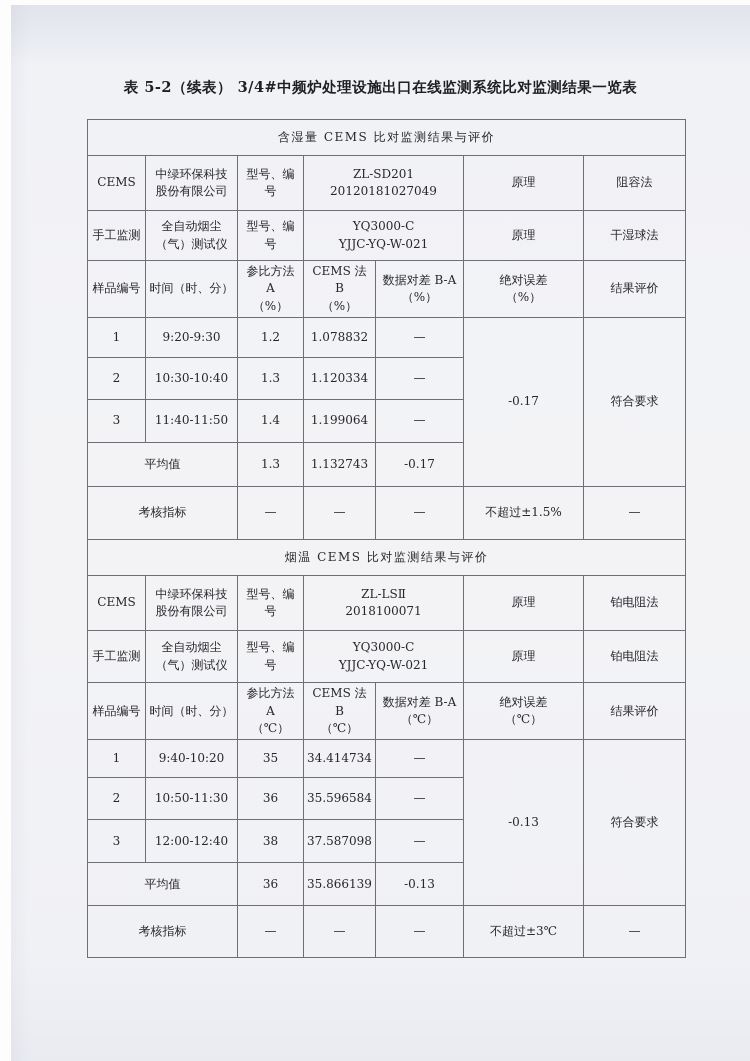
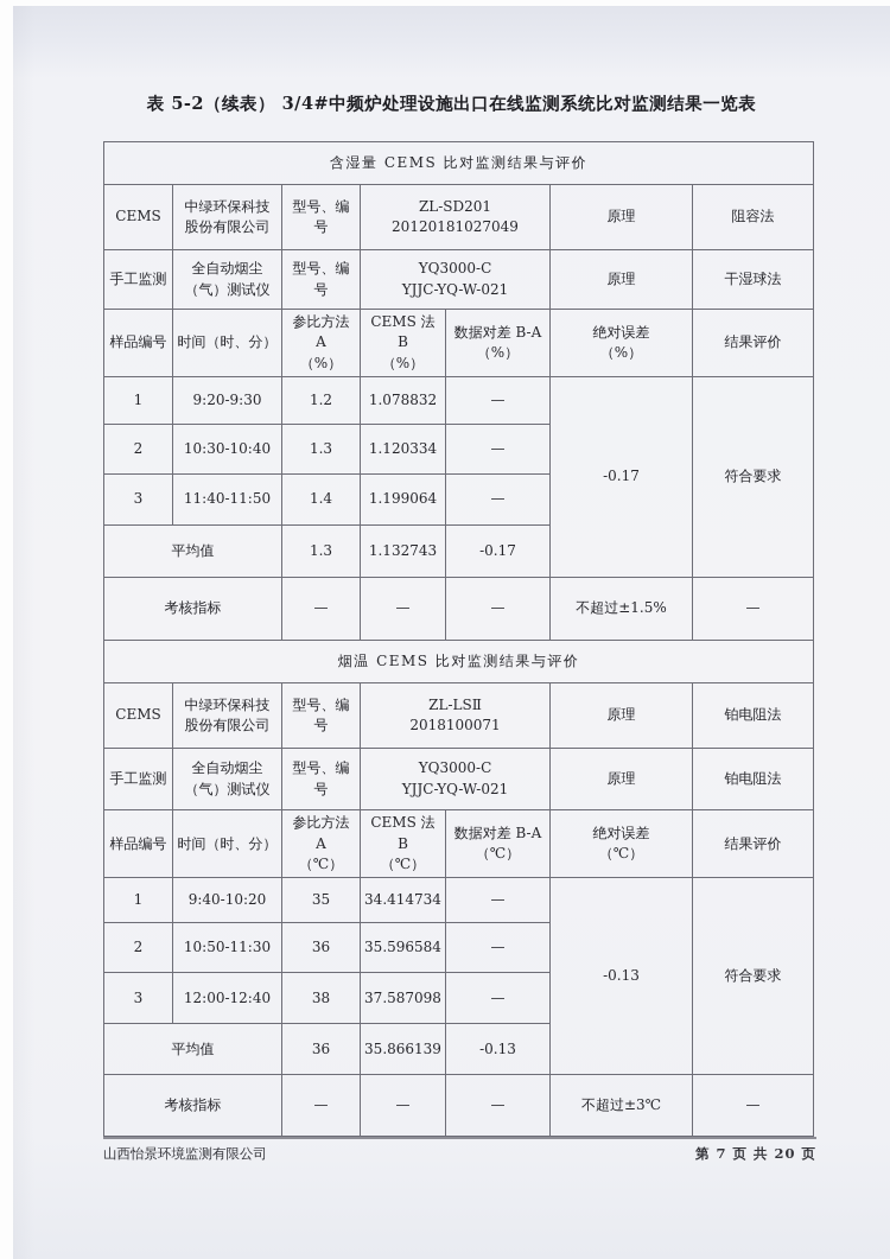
  表 5-2（续表） 3/4#中频炉处理设施出口在线监测系统比对监测结果一览表
  含湿量 CEMS 比对监测结果与评价
  CEMS	中绿环保科技 股份有限公司	型号、编号	ZL-SD201 20120181027049	原理	阻容法
  手工监测	全自动烟尘 （气）测试仪	型号、编号	YQ3000-C YJJC-YQ-W-021	原理	干湿球法
  样品编号	时间（时、分）	参比方法 A （%）	CEMS 法 B （%）	数据对差 B-A （%）	绝对误差 （%）	结果评价
  1	9:20-9:30	1.2	1.078832	—	-0.17	符合要求
  2	10:30-10:40	1.3	1.120334	—
  3	11:40-11:50	1.4	1.199064	—
  平均值	1.3	1.132743	-0.17
  考核指标	—	—	—	不超过±1.5%	—
  烟温 CEMS 比对监测结果与评价
  CEMS	中绿环保科技 股份有限公司	型号、编号	ZL-LSⅡ 2018100071	原理	铂电阻法
  手工监测	全自动烟尘 （气）测试仪	型号、编号	YQ3000-C YJJC-YQ-W-021	原理	铂电阻法
  样品编号	时间（时、分）	参比方法 A （℃）	CEMS 法 B （℃）	数据对差 B-A （℃）	绝对误差 （℃）	结果评价
  1	9:40-10:20	35	34.414734	—	-0.13	符合要求
  2	10:50-11:30	36	35.596584	—
  3	12:00-12:40	38	37.587098	—
  平均值	36	35.866139	-0.13
  考核指标	—	—	—	不超过±3℃	—
+ 山西怡景环境监测有限公司
+ 第 7 页 共 20 页
